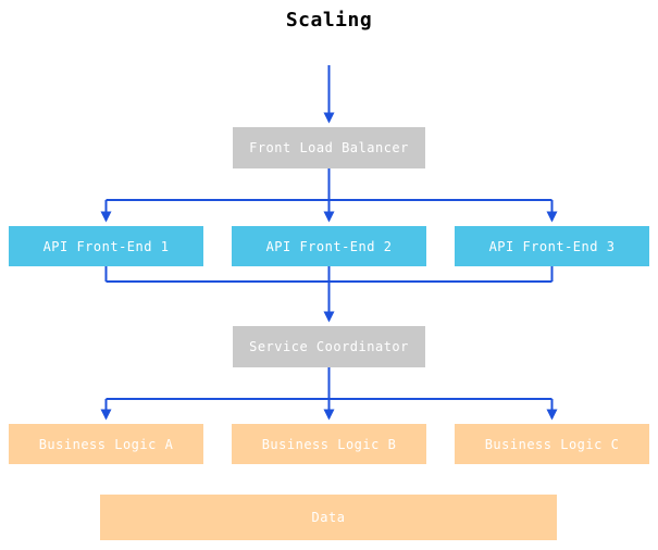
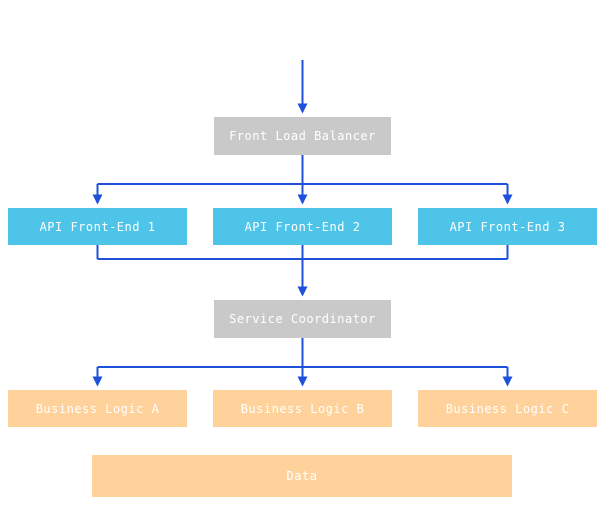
- Scaling
  Front Load Balancer
  API Front-End 1
  API Front-End 2
  API Front-End 3
  Service Coordinator
  Business Logic A
  Business Logic B
  Business Logic C
  Data
